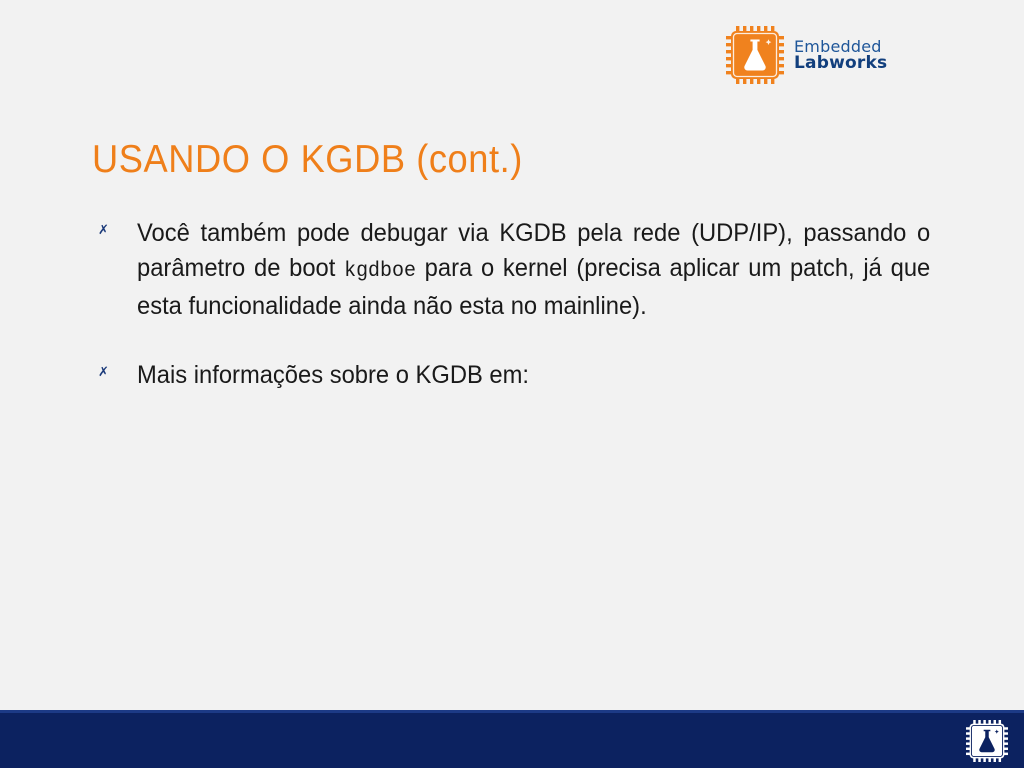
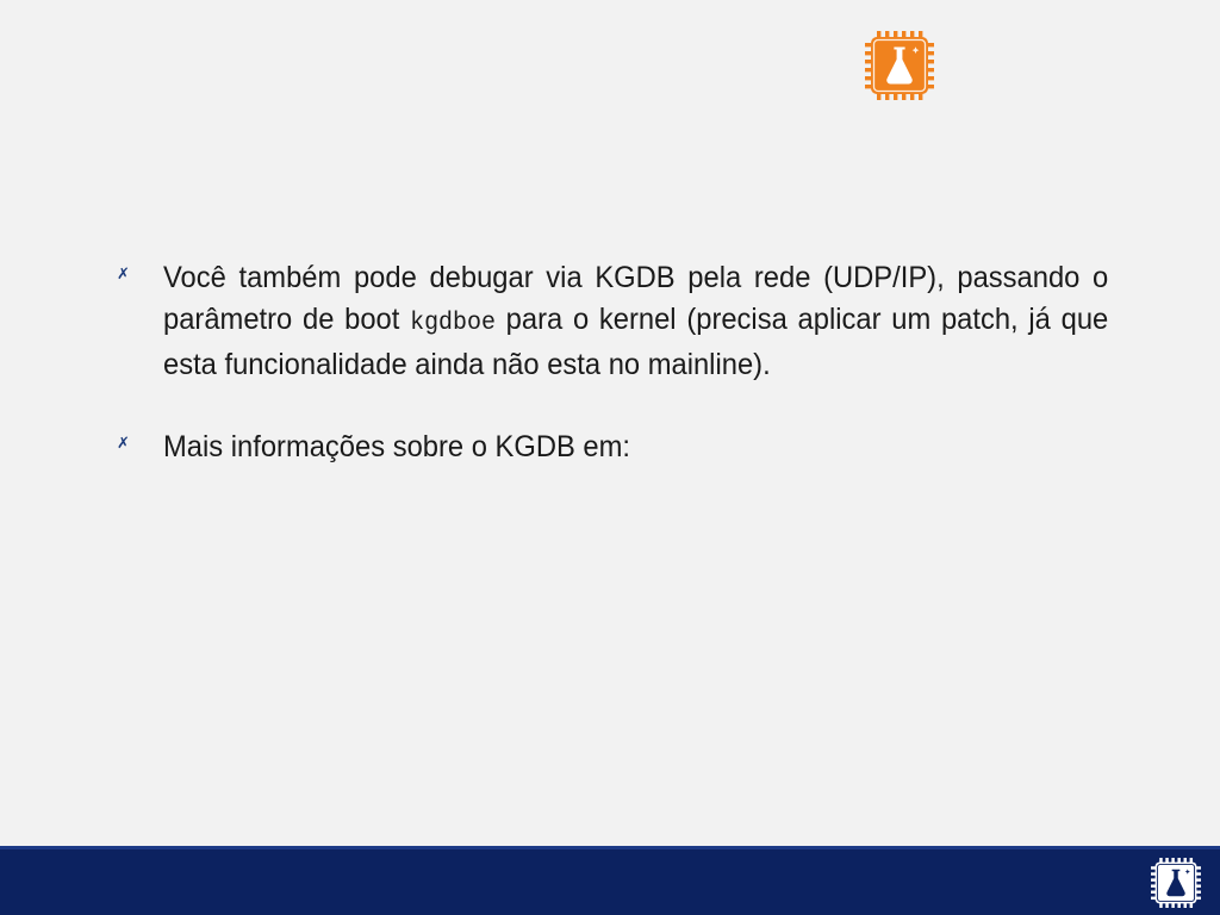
- Embedded
- Labworks
- USANDO O KGDB (cont.)
  ✗
  Você também pode debugar via KGDB pela rede (UDP/IP), passando o parâmetro de boot kgdboe para o kernel (precisa aplicar um patch, já que esta funcionalidade ainda não esta no mainline).
  ✗
  Mais informações sobre o KGDB em:
